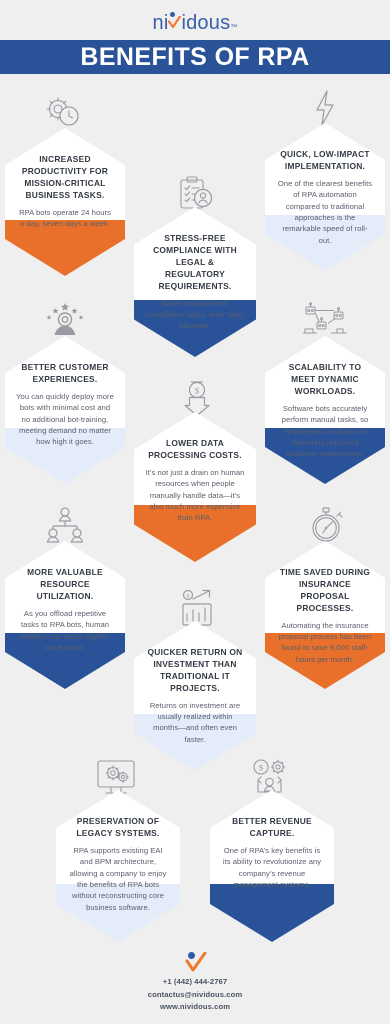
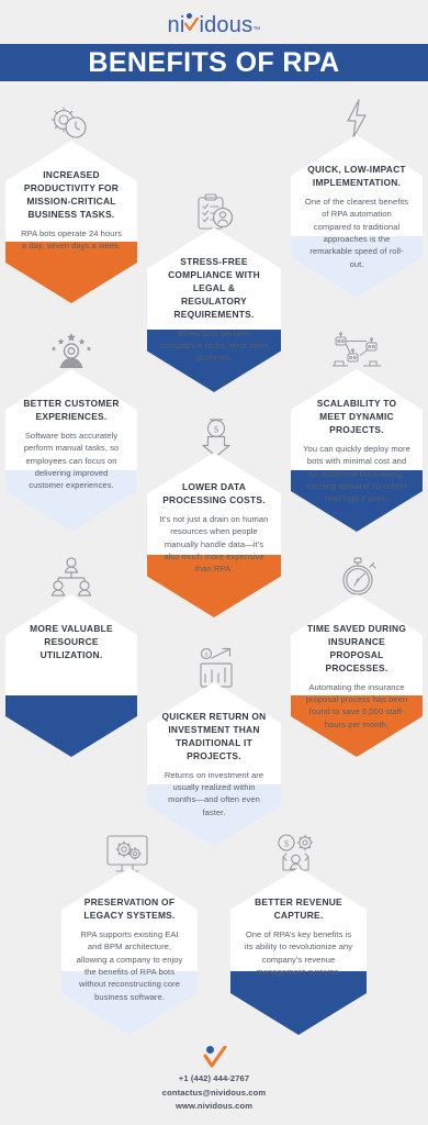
  ni
  idous
  BENEFITS OF RPA
  INCREASED PRODUCTIVITY FOR MISSION-CRITICAL BUSINESS TASKS.
  RPA bots operate 24 hours a day, seven days a week.
  QUICK, LOW-IMPACT IMPLEMENTATION.
  One of the clearest benefits of RPA automation compared to traditional approaches is the remarkable speed of roll-out.
  STRESS-FREE COMPLIANCE WITH LEGAL & REGULATORY REQUIREMENTS.
  When bots perform compliance tasks, error rates plummet.
  BETTER CUSTOMER EXPERIENCES.
- You can quickly deploy more bots with minimal cost and no additional bot-training, meeting demand no matter how high it goes.
+ Software bots accurately perform manual tasks, so employees can focus on delivering improved customer experiences.
- SCALABILITY TO MEET DYNAMIC WORKLOADS.
+ SCALABILITY TO MEET DYNAMIC PROJECTS.
- Software bots accurately perform manual tasks, so employees can focus on delivering improved customer experiences.
+ You can quickly deploy more bots with minimal cost and no additional bot-training, meeting demand no matter how high it goes.
  $
  LOWER DATA PROCESSING COSTS.
  It’s not just a drain on human resources when people manually handle data—it’s also much more expensive than RPA.
  MORE VALUABLE RESOURCE UTILIZATION.
- As you offload repetitive tasks to RPA bots, human workers can tackle higher-value tasks.
  TIME SAVED DURING INSURANCE PROPOSAL PROCESSES.
  Automating the insurance proposal process has been found to save 6,000 staff-hours per month.
  QUICKER RETURN ON INVESTMENT THAN TRADITIONAL IT PROJECTS.
  Returns on investment are usually realized within months—and often even faster.
  PRESERVATION OF LEGACY SYSTEMS.
  RPA supports existing EAI and BPM architecture, allowing a company to enjoy the benefits of RPA bots without reconstructing core business software.
  $
  BETTER REVENUE CAPTURE.
  One of RPA’s key benefits is its ability to revolutionize any company’s revenue management systems.
  +1 (442) 444-2767
  contactus@nividous.com
  www.nividous.com
